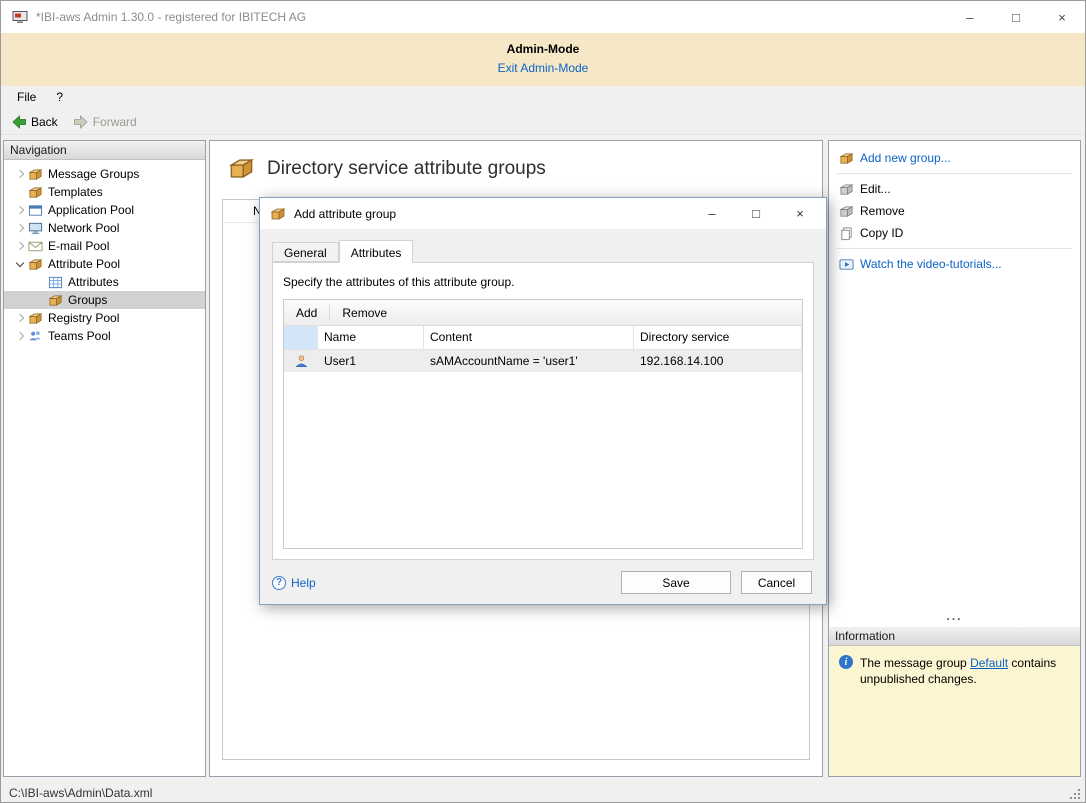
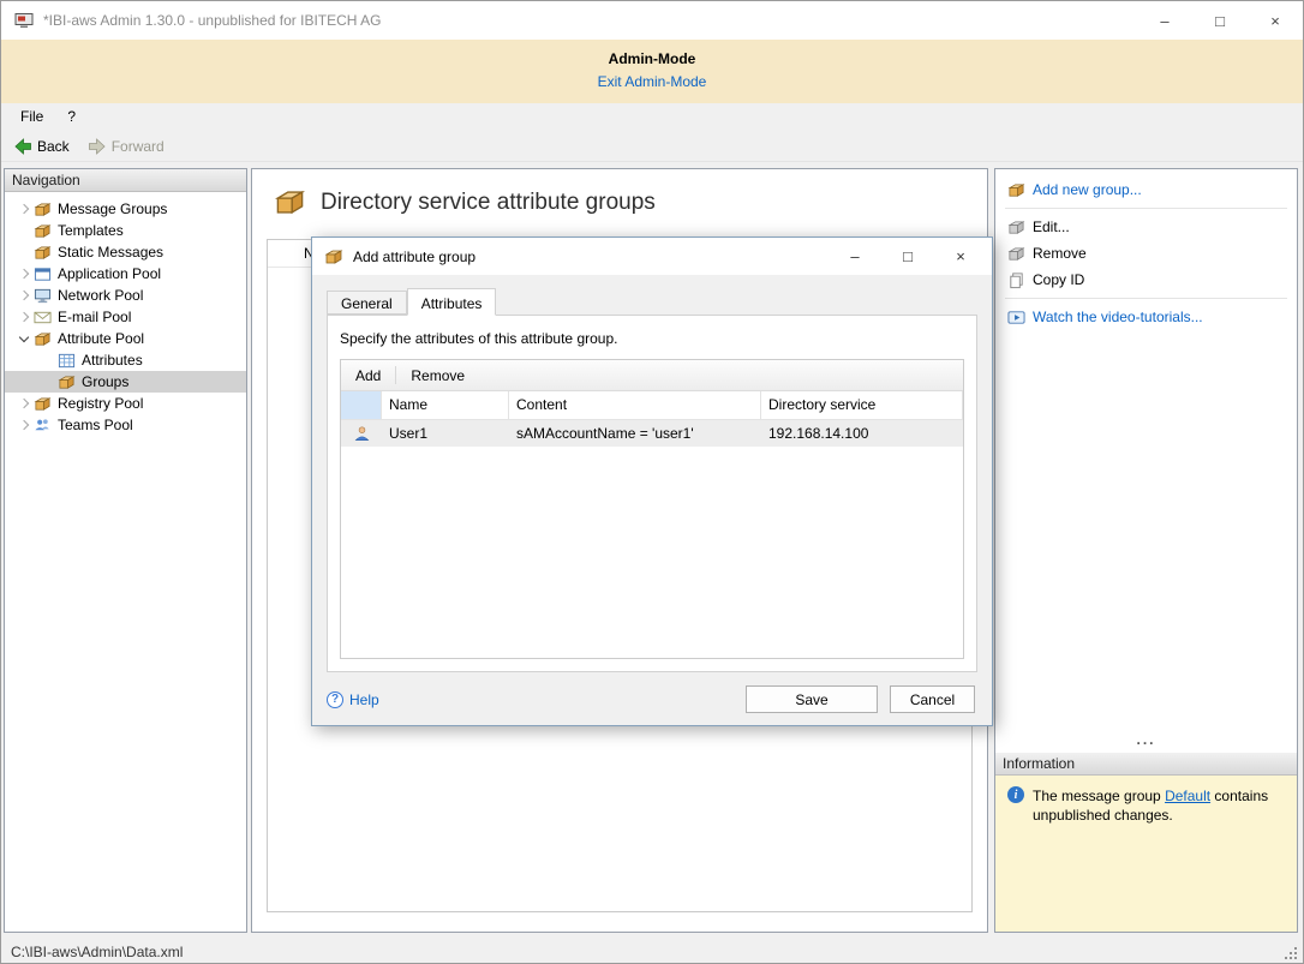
- *IBI-aws Admin 1.30.0 - registered for IBITECH AG
+ *IBI-aws Admin 1.30.0 - unpublished for IBITECH AG
  –
  □
  ×
  Admin-Mode
  Exit Admin-Mode
  File
  ?
  Back
  Forward
  Navigation
  Message Groups
  Templates
+ Static Messages
  Application Pool
  Network Pool
  E-mail Pool
  Attribute Pool
  Attributes
  Groups
  Registry Pool
  Teams Pool
  Directory service attribute groups
  Add new group...
  Edit...
  Remove
  Copy ID
  Watch the video-tutorials...
  ...
  Information
  i
  The message group Default contains unpublished changes.
  Add attribute group
  –
  □
  ×
  General
  Attributes
  Specify the attributes of this attribute group.
  Add
  Remove
  Name
  Content
  Directory service
  User1
  sAMAccountName = 'user1'
  192.168.14.100
  ?
  Help
  Save
  Cancel
  C:\IBI-aws\Admin\Data.xml
